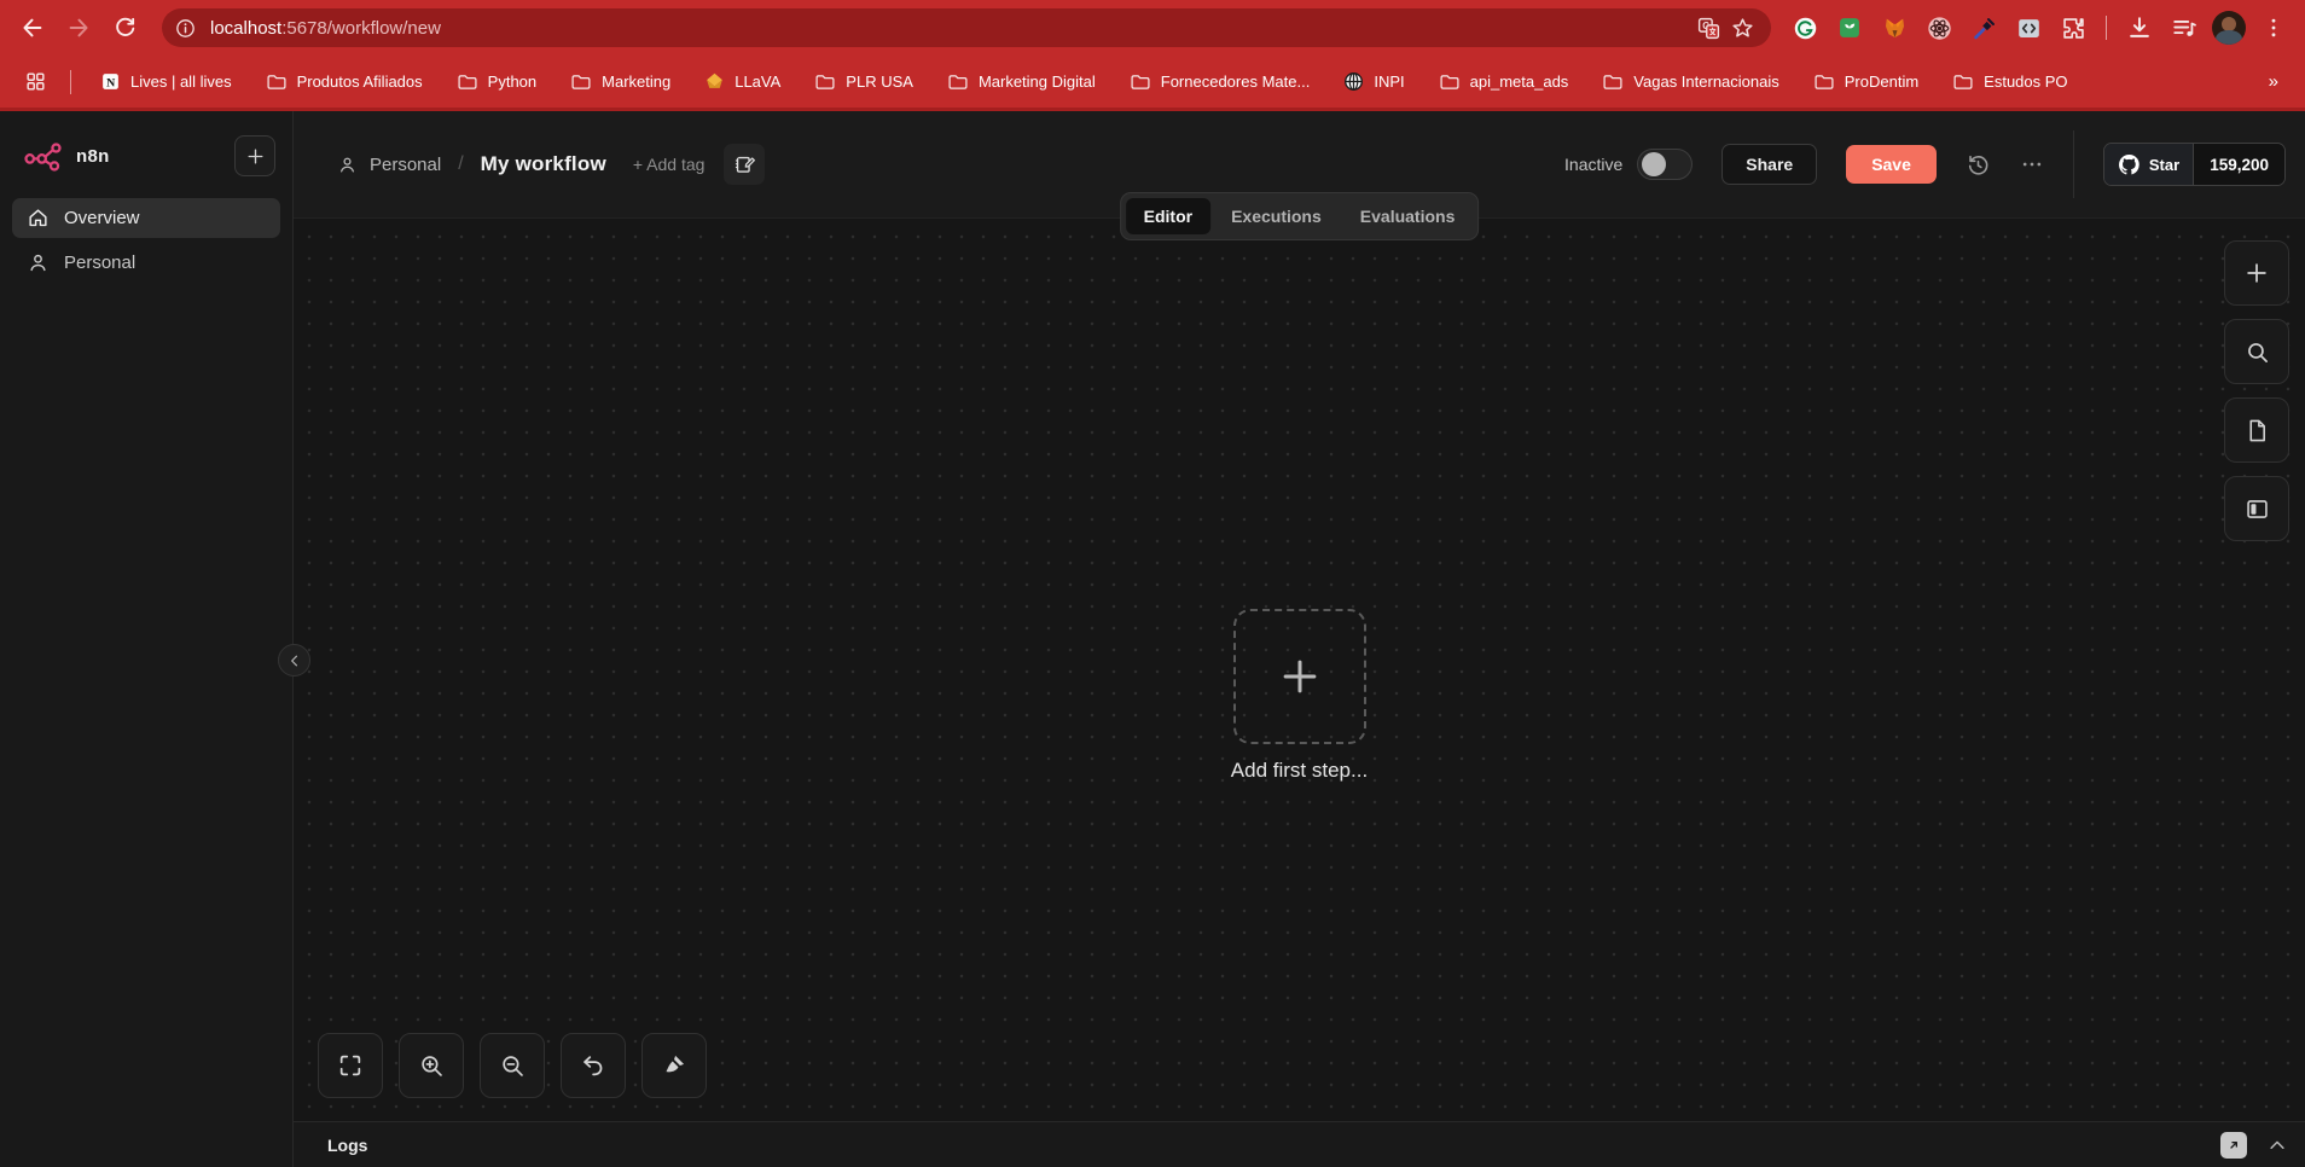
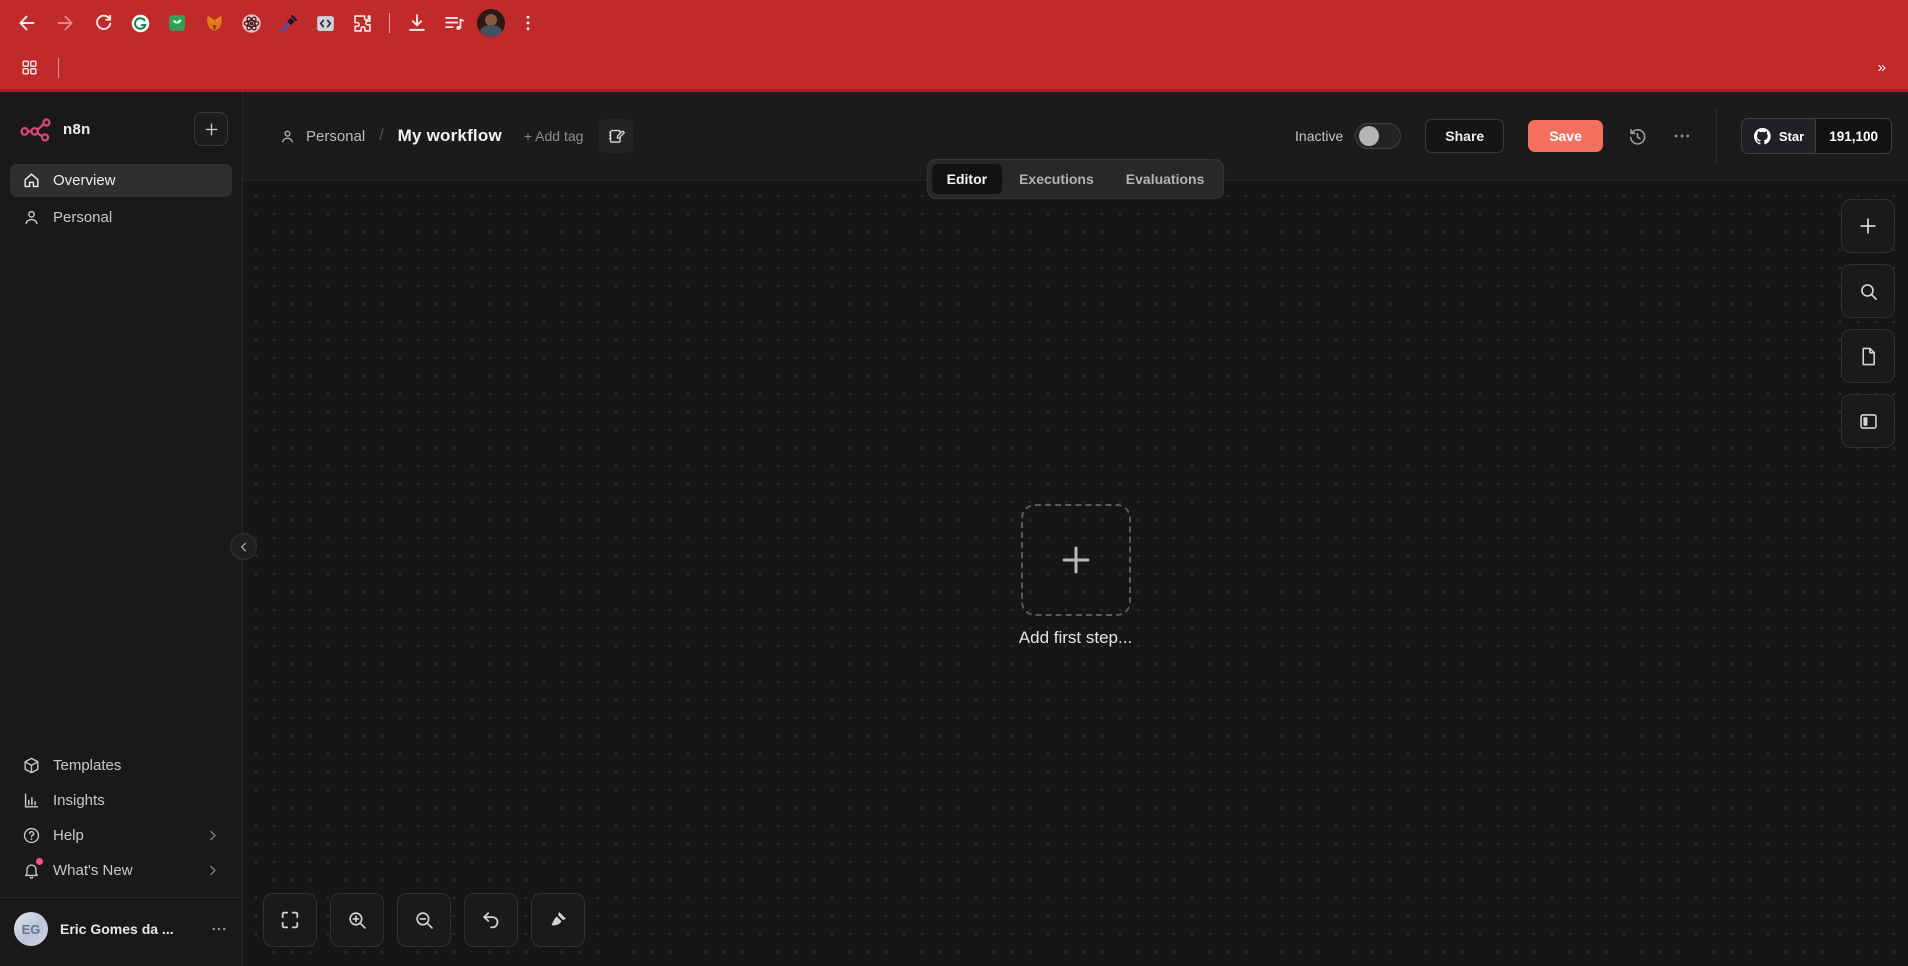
- localhost:5678/workflow/new
- Lives | all lives
- Produtos Afiliados
- Python
- Marketing
- LLaVA
- PLR USA
- Marketing Digital
- Fornecedores Mate...
- INPI
- api_meta_ads
- Vagas Internacionais
- ProDentim
- Estudos PO
  »
  n8n
  Overview
  Personal
+ Templates
+ Insights
+ Help
+ What's New
+ EG
+ Eric Gomes da ...
  Personal
  /
  My workflow
  + Add tag
  Inactive
  Share
  Save
  Star
- 159,200
+ 191,100
  Editor
  Executions
  Evaluations
  Add first step...
- Logs
